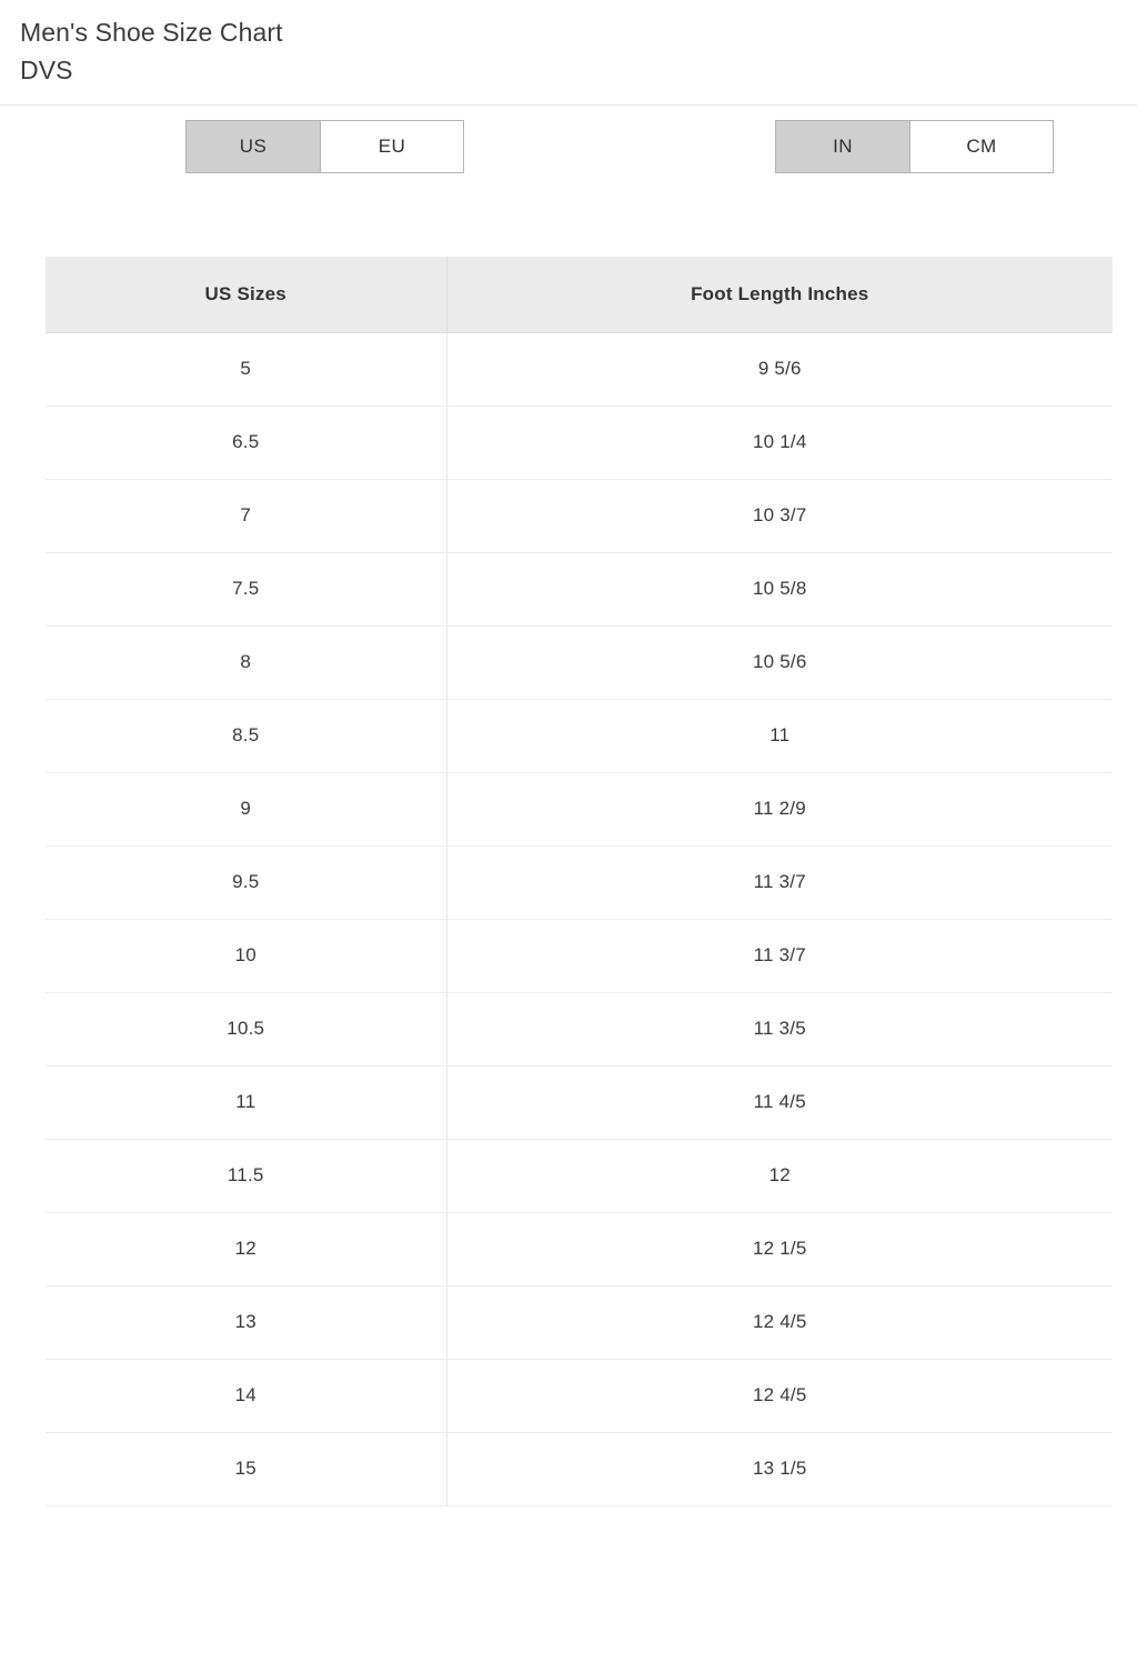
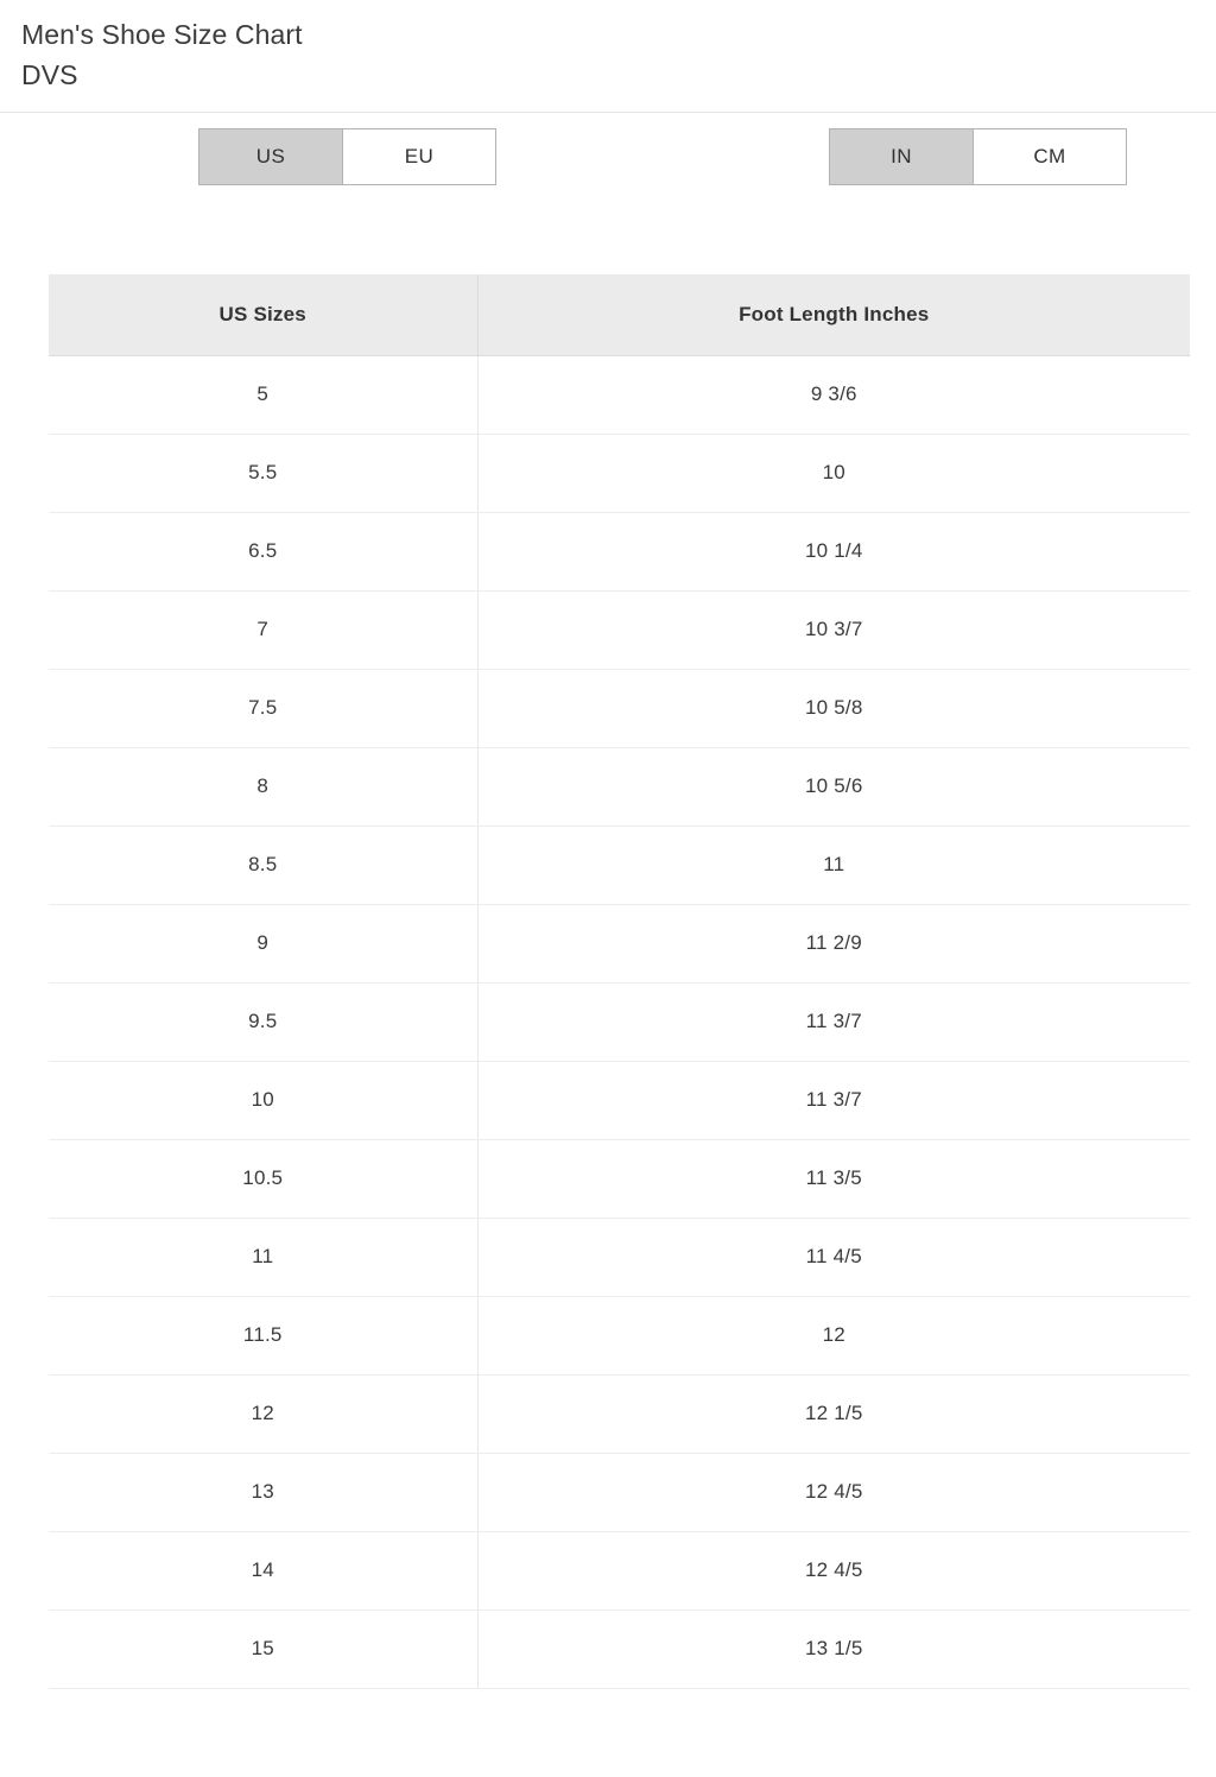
  Men's Shoe Size Chart
  DVS
  US
  EU
  IN
  CM
  US Sizes	Foot Length Inches
- 5	9 5/6
+ 5	9 3/6
+ 5.5	10
  6.5	10 1/4
  7	10 3/7
  7.5	10 5/8
  8	10 5/6
  8.5	11
  9	11 2/9
  9.5	11 3/7
  10	11 3/7
  10.5	11 3/5
  11	11 4/5
  11.5	12
  12	12 1/5
  13	12 4/5
  14	12 4/5
  15	13 1/5
